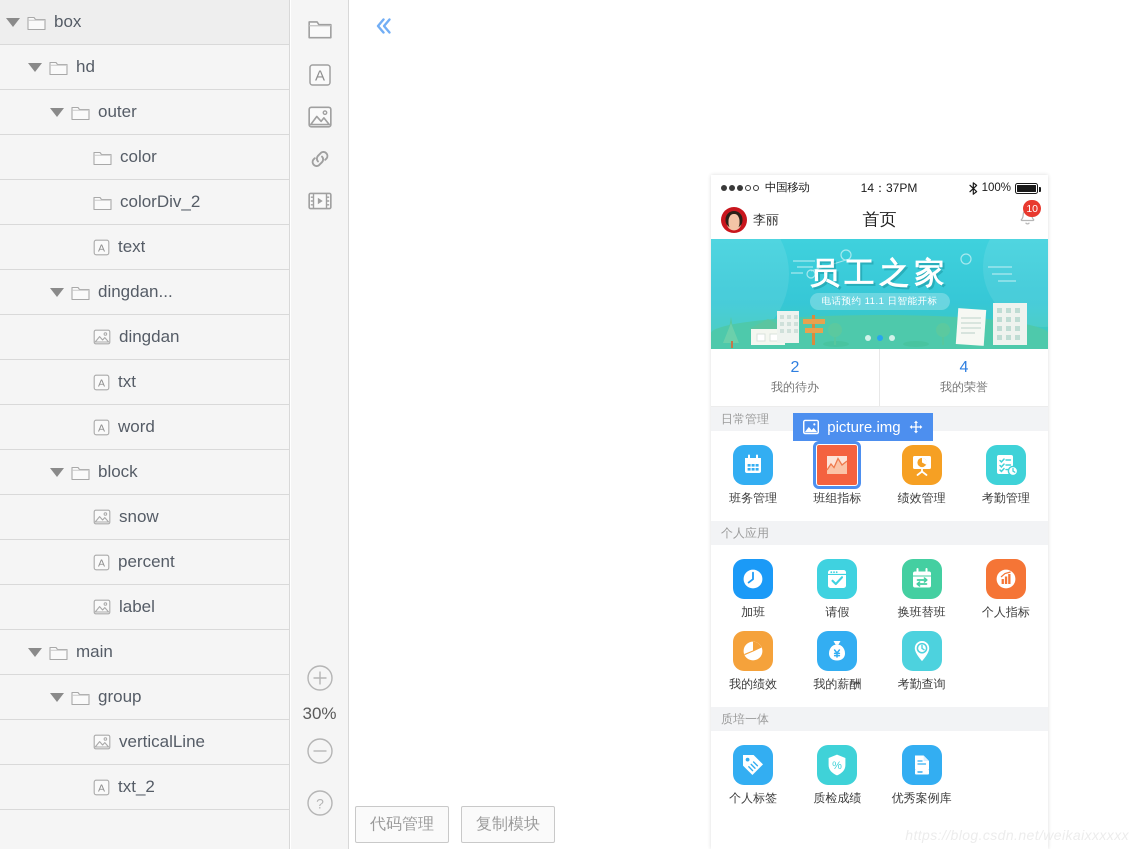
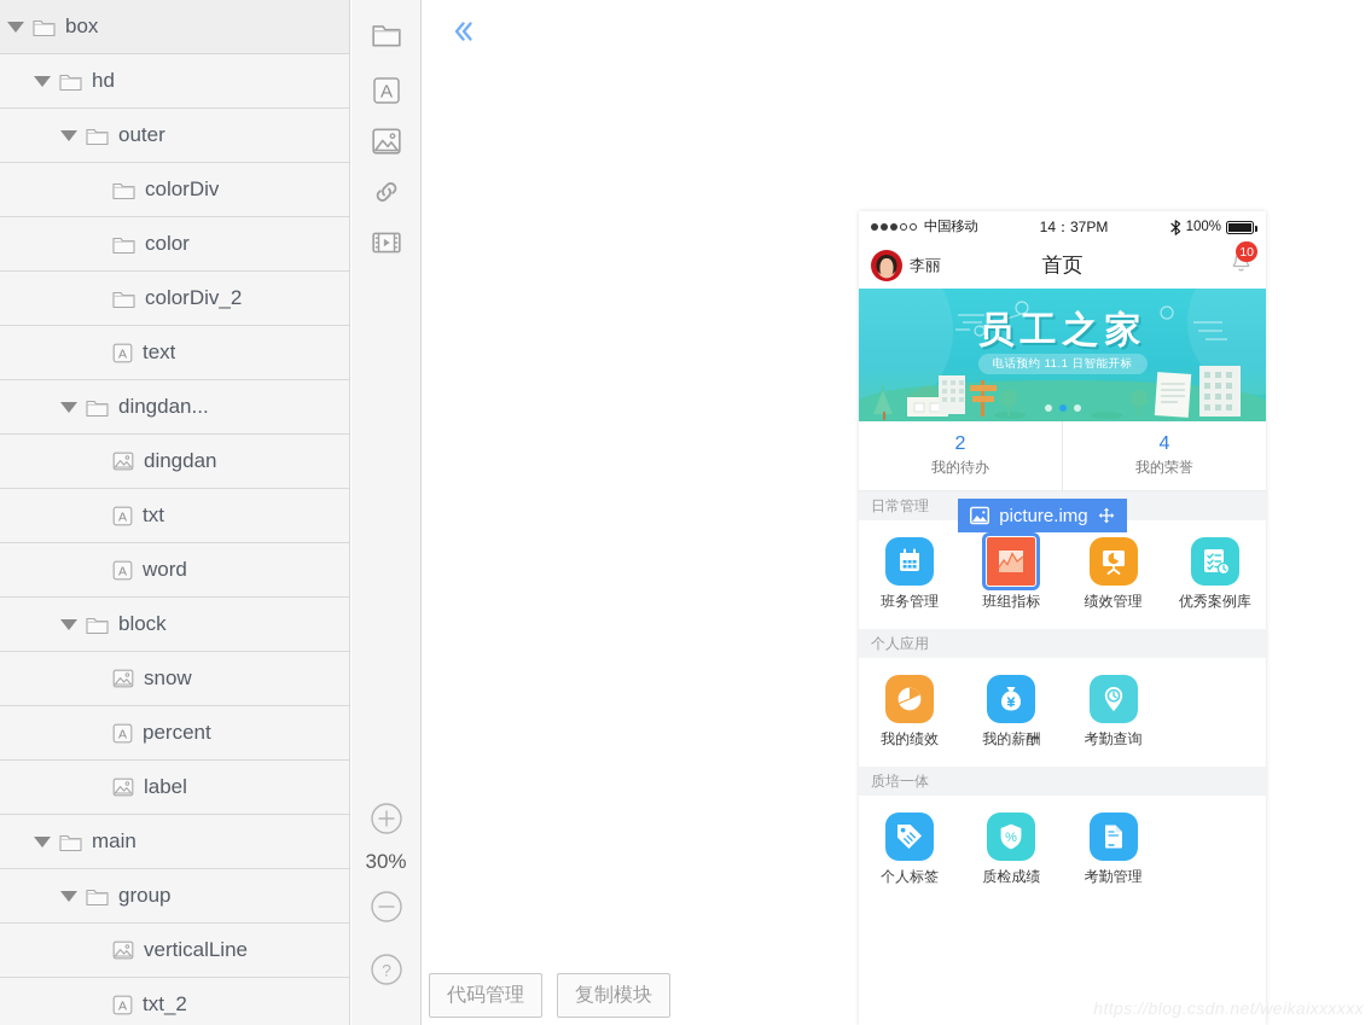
  box
  hd
  outer
+ colorDiv
  color
  colorDiv_2
  A
  text
  dingdan...
  dingdan
  A
  txt
  A
  word
  block
  snow
  A
  percent
  label
  main
  group
  verticalLine
  A
  txt_2
  A
  30%
  ?
  中国移动
  14：37PM
  100%
  李丽
  首页
  10
  员工之家
  电话预约 11.1 日智能开标
  2
  我的待办
  4
  我的荣誉
  日常管理
  班务管理
  picture.img
  班组指标
  绩效管理
- 考勤管理
+ 优秀案例库
  个人应用
- 加班
- 请假
- 换班替班
- 个人指标
  我的绩效
  我的薪酬
  考勤查询
  质培一体
  个人标签
  %
  质检成绩
- 优秀案例库
+ 考勤管理
  代码管理
  复制模块
